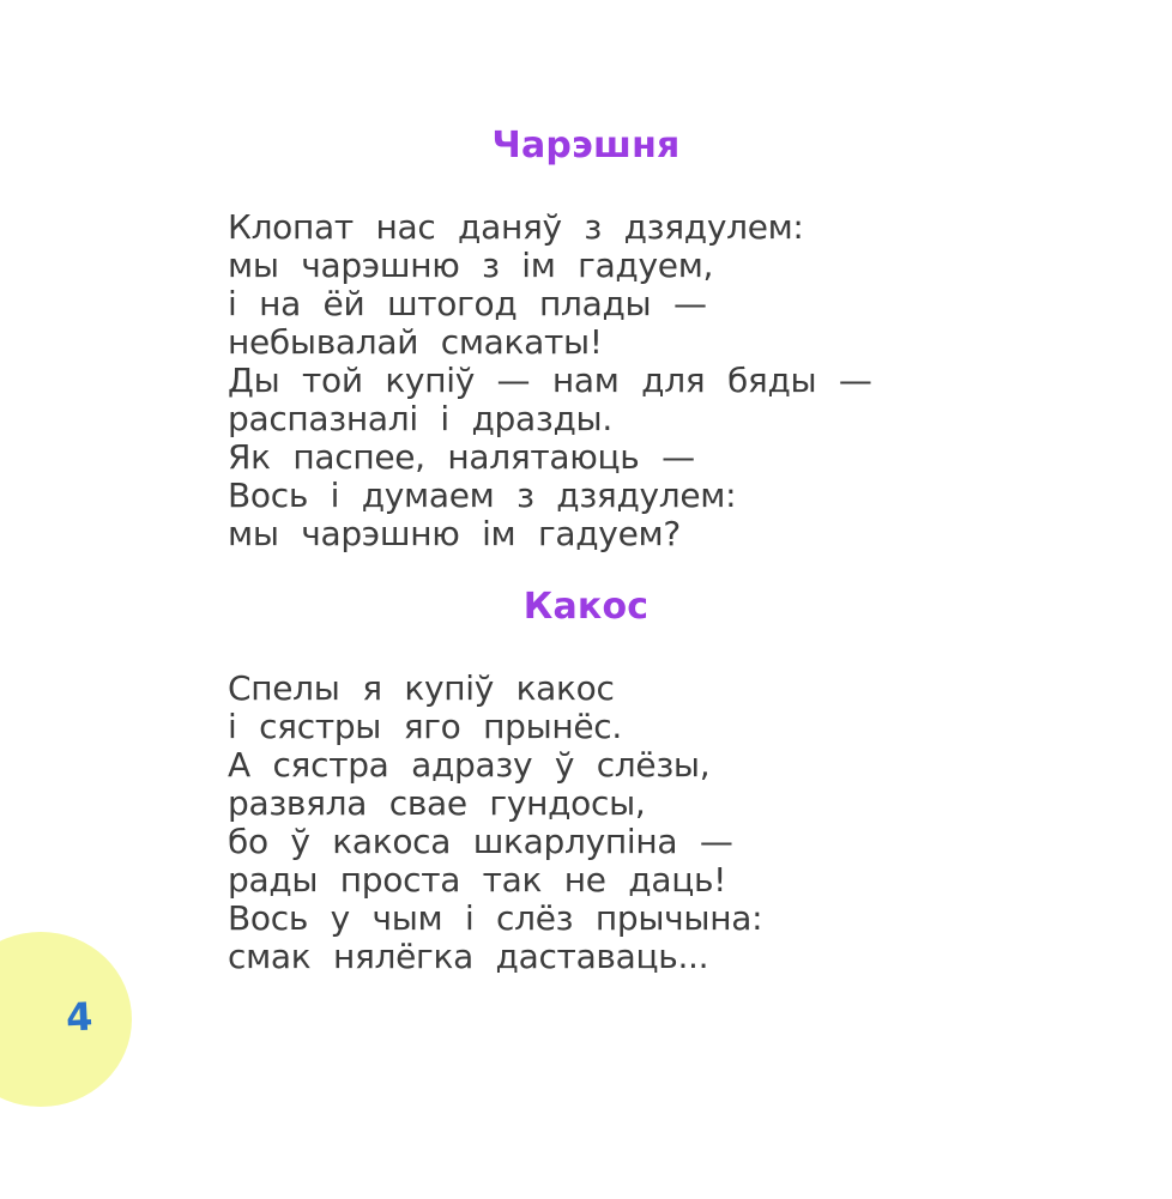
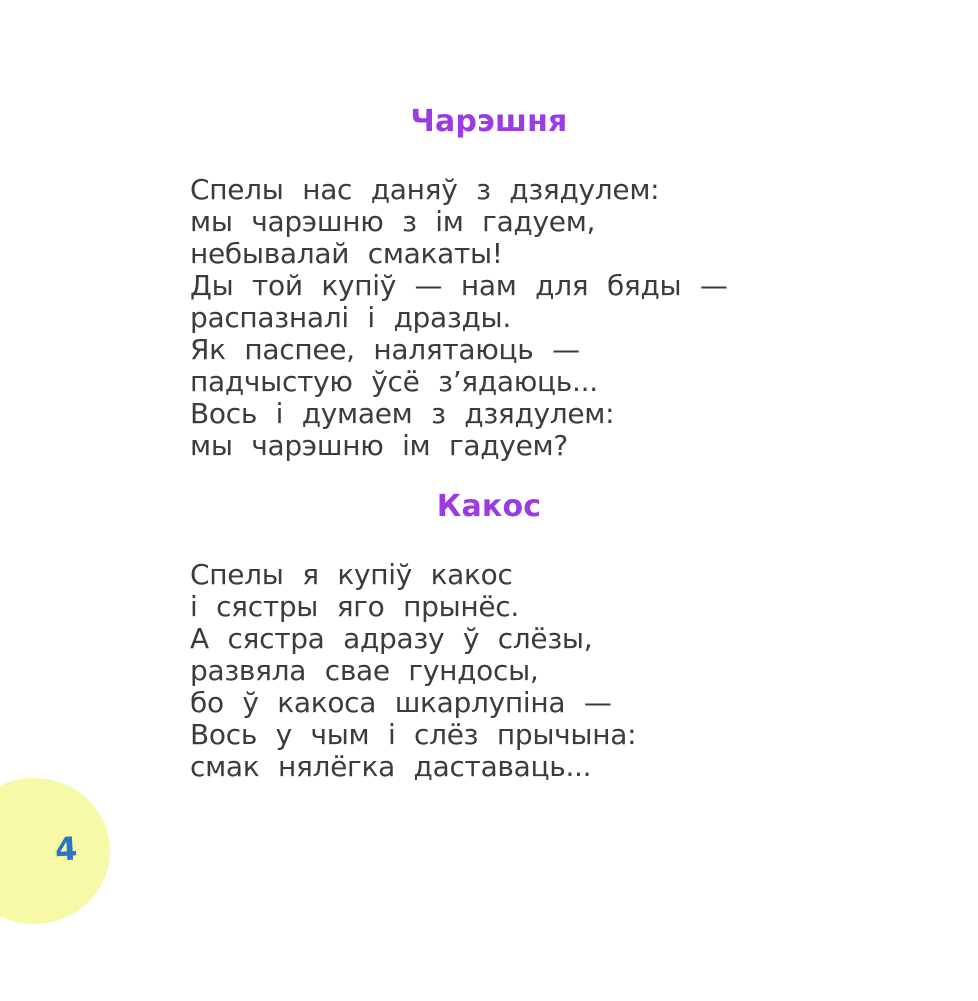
  Чарэшня
- Клопат нас даняў з дзядулем:
+ Спелы нас даняў з дзядулем:
  мы чарэшню з ім гадуем,
- і на ёй штогод плады —
  небывалай смакаты!
  Ды той купіў — нам для бяды —
  распазналі і дразды.
  Як паспее, налятаюць —
+ падчыстую ўсё з’ядаюць...
  Вось і думаем з дзядулем:
  мы чарэшню ім гадуем?
  Какос
  Спелы я купіў какос
  і сястры яго прынёс.
  А сястра адразу ў слёзы,
  развяла свае гундосы,
  бо ў какоса шкарлупіна —
- рады проста так не даць!
  Вось у чым і слёз прычына:
  смак нялёгка даставаць...
